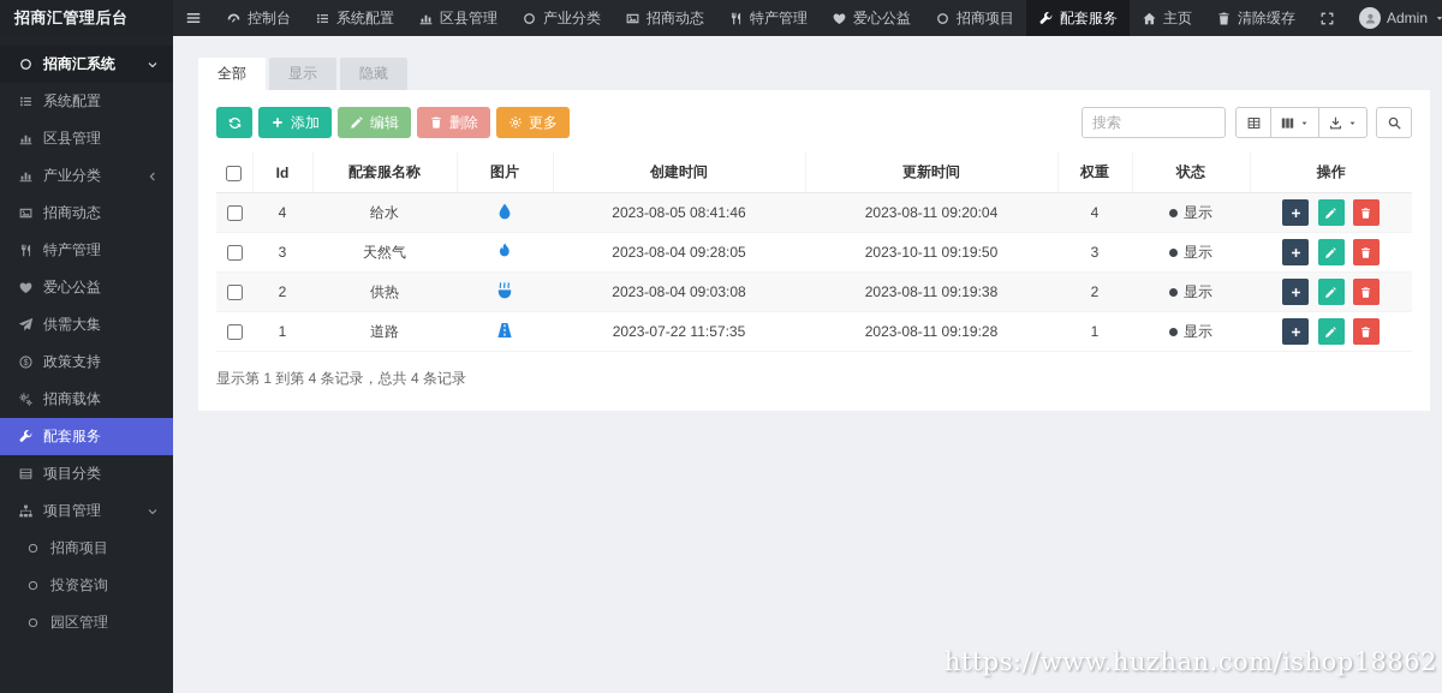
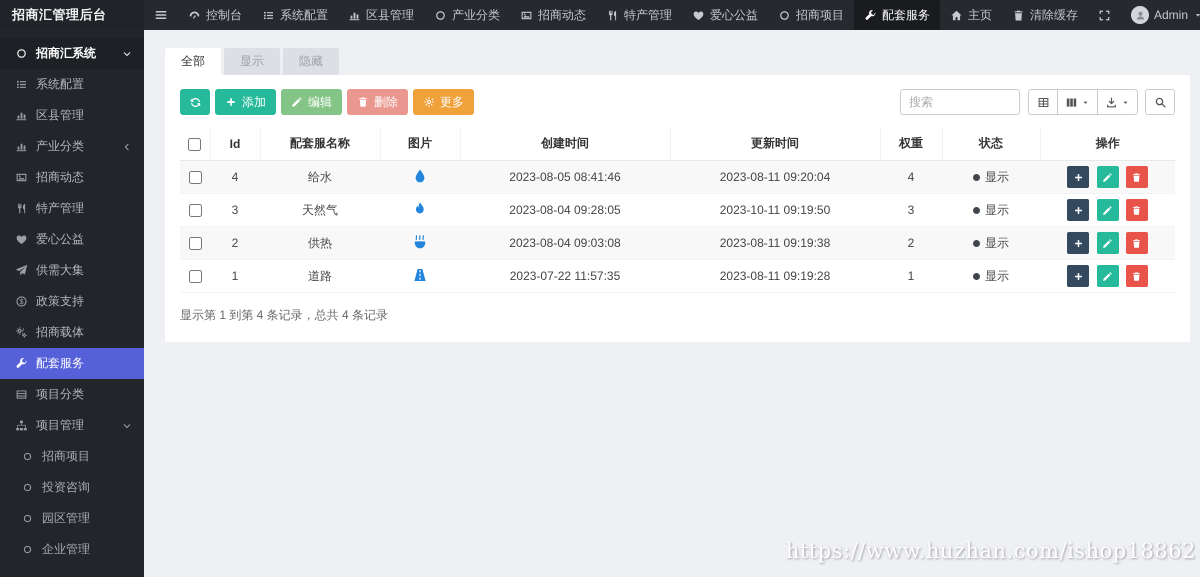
  招商汇管理后台
  控制台
  系统配置
  区县管理
  产业分类
  招商动态
  特产管理
  爱心公益
  招商项目
  配套服务
  主页
  清除缓存
  Admin
  招商汇系统
  系统配置
  区县管理
  产业分类
  招商动态
  特产管理
  爱心公益
  供需大集
  $
  政策支持
  招商载体
  配套服务
  项目分类
  项目管理
  招商项目
  投资咨询
  园区管理
+ 企业管理
  全部
  显示
  隐藏
  添加
  编辑
  删除
  更多
  搜索
  	Id	配套服名称	图片	创建时间	更新时间	权重	状态	操作
  	4	给水		2023-08-05 08:41:46	2023-08-11 09:20:04	4	显示
  	3	天然气		2023-08-04 09:28:05	2023-10-11 09:19:50	3	显示
  	2	供热		2023-08-04 09:03:08	2023-08-11 09:19:38	2	显示
  	1	道路		2023-07-22 11:57:35	2023-08-11 09:19:28	1	显示
  显示第 1 到第 4 条记录，总共 4 条记录
  https://www.huzhan.com/ishop18862
